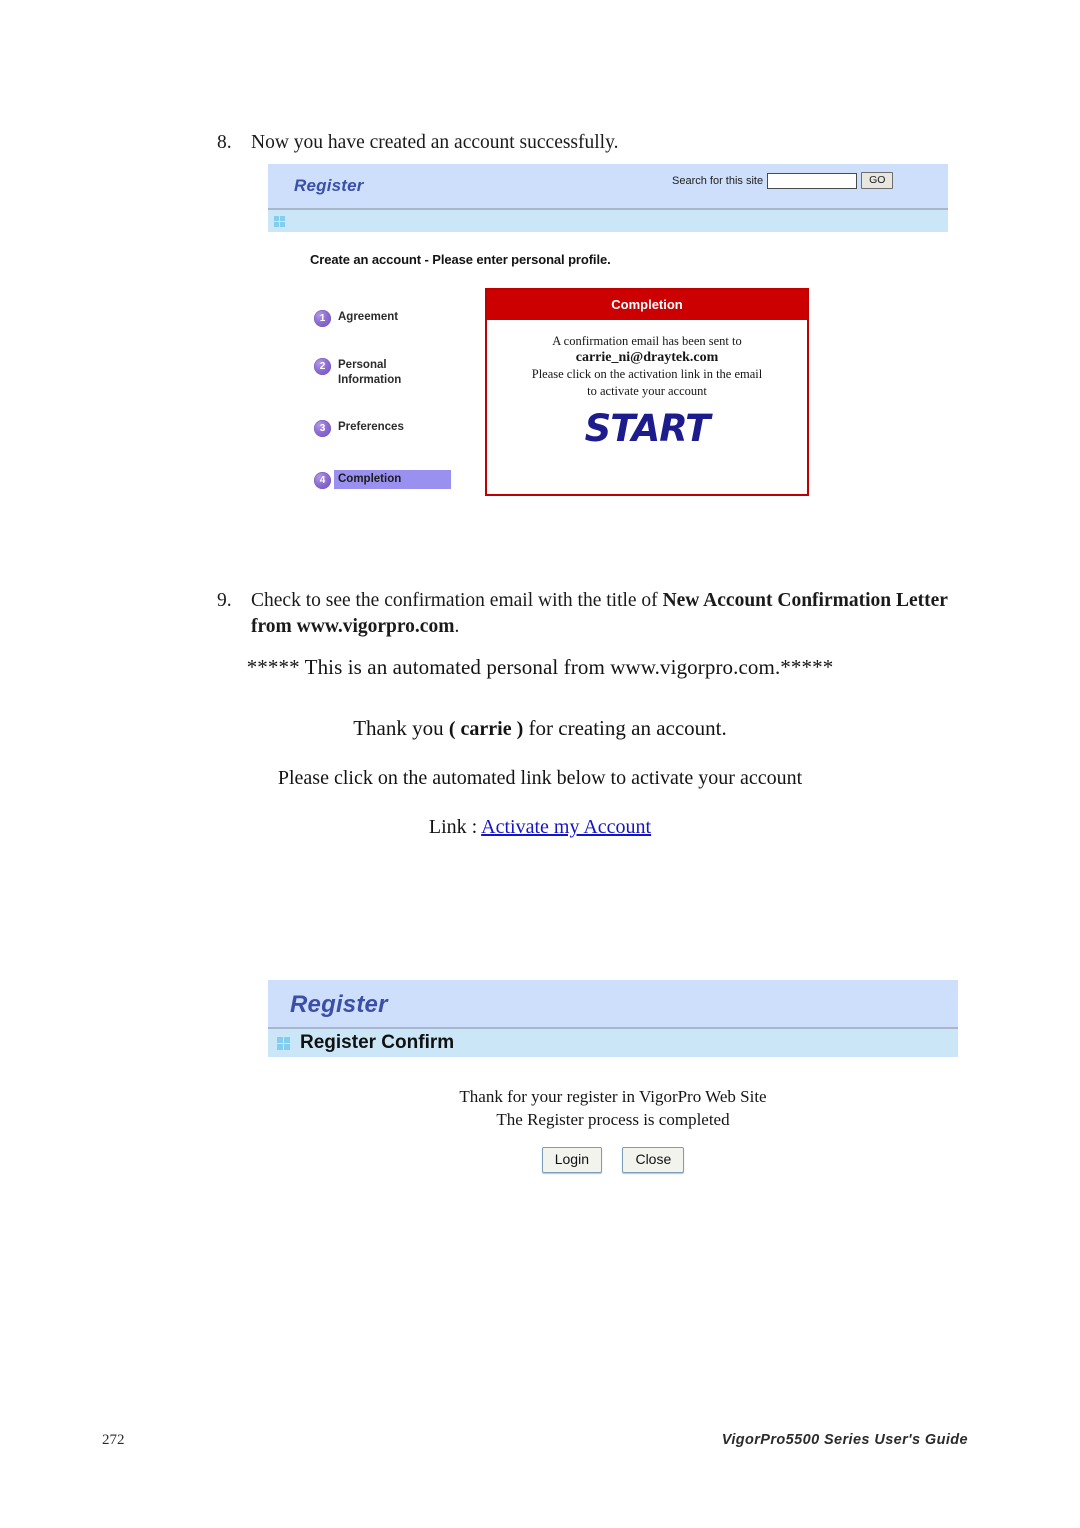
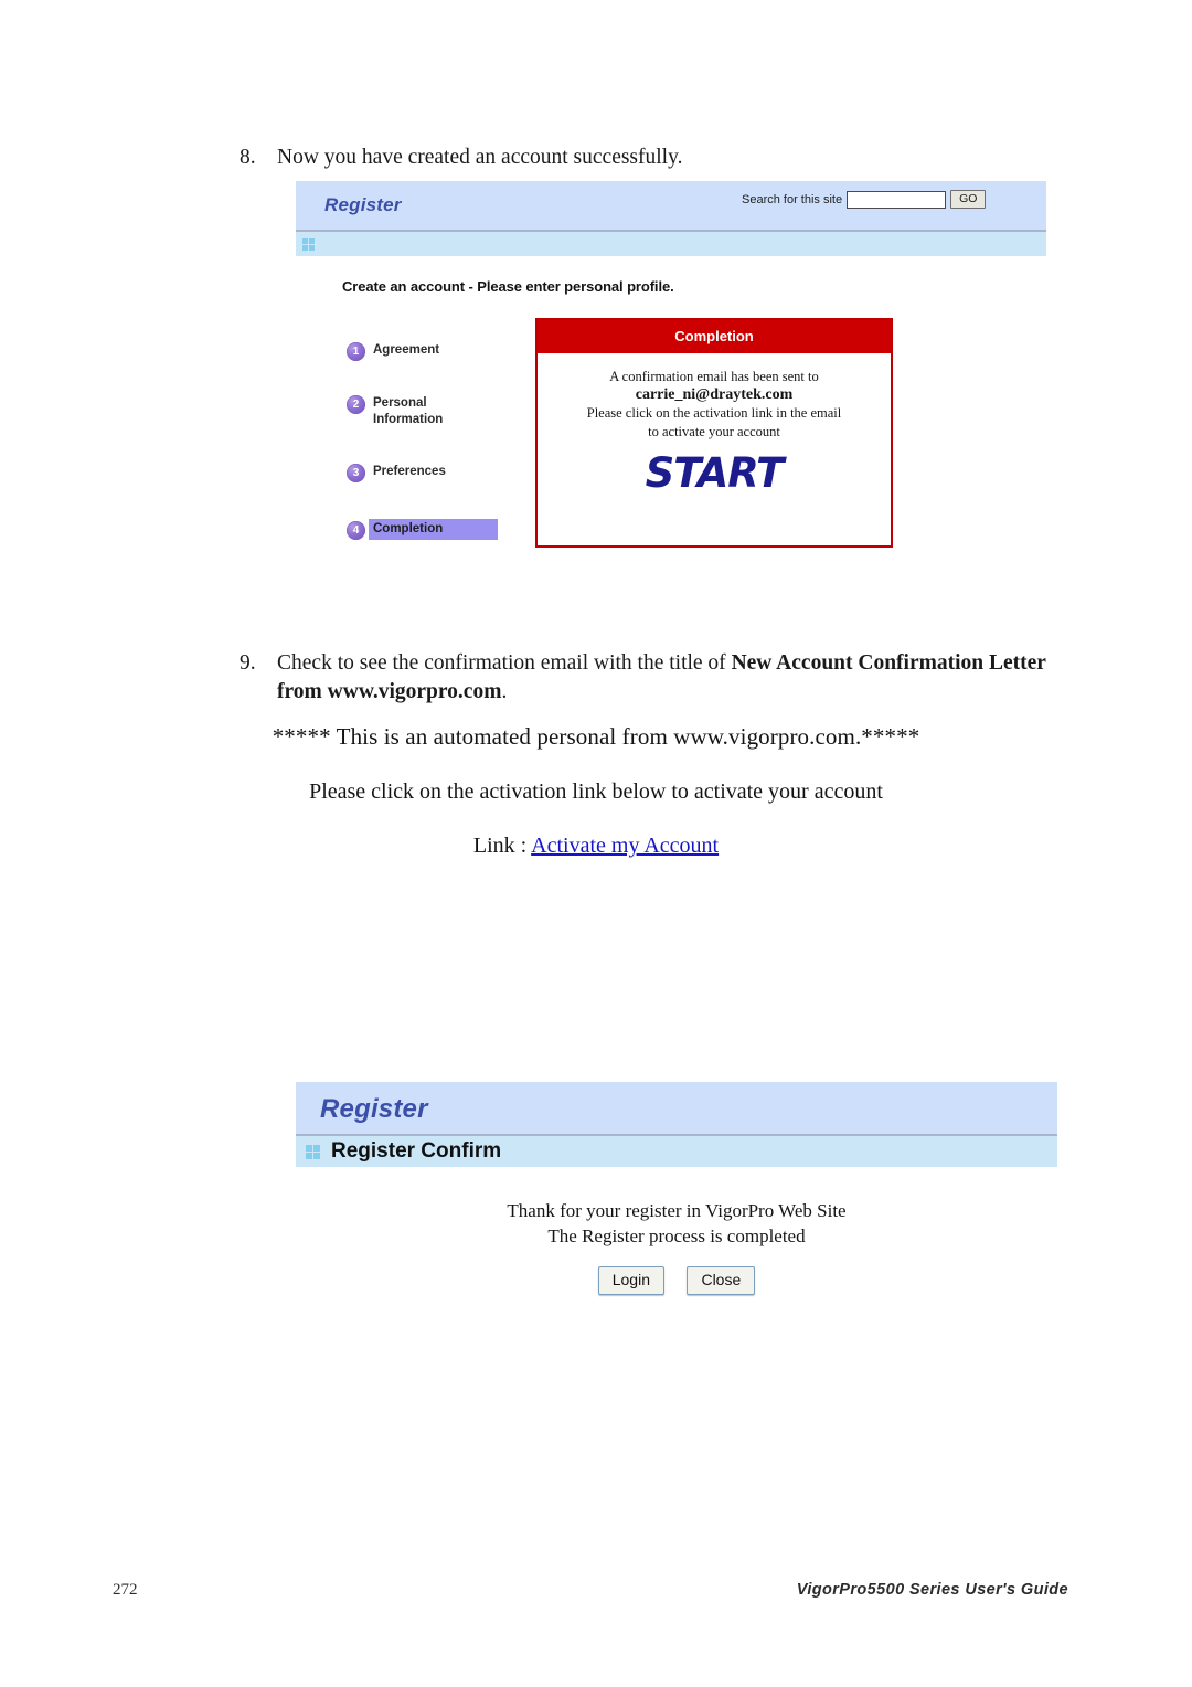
  8.
  Now you have created an account successfully.
  Register
  Search for this site
  GO
  Create an account - Please enter personal profile.
  1
  Agreement
  2
  Personal
  Information
  3
  Preferences
  4
  Completion
  Completion
  A confirmation email has been sent to
  carrie_ni@draytek.com
  Please click on the activation link in the email
  to activate your account
  START
  9.
  Check to see the confirmation email with the title of New Account Confirmation Letter from www.vigorpro.com.
  ***** This is an automated personal from www.vigorpro.com.*****
- Thank you ( carrie ) for creating an account.
- Please click on the automated link below to activate your account
+ Please click on the activation link below to activate your account
  Link : Activate my Account
  Register
  Register Confirm
  Thank for your register in VigorPro Web Site
  The Register process is completed
  Login Close
  272
  VigorPro5500 Series User's Guide
